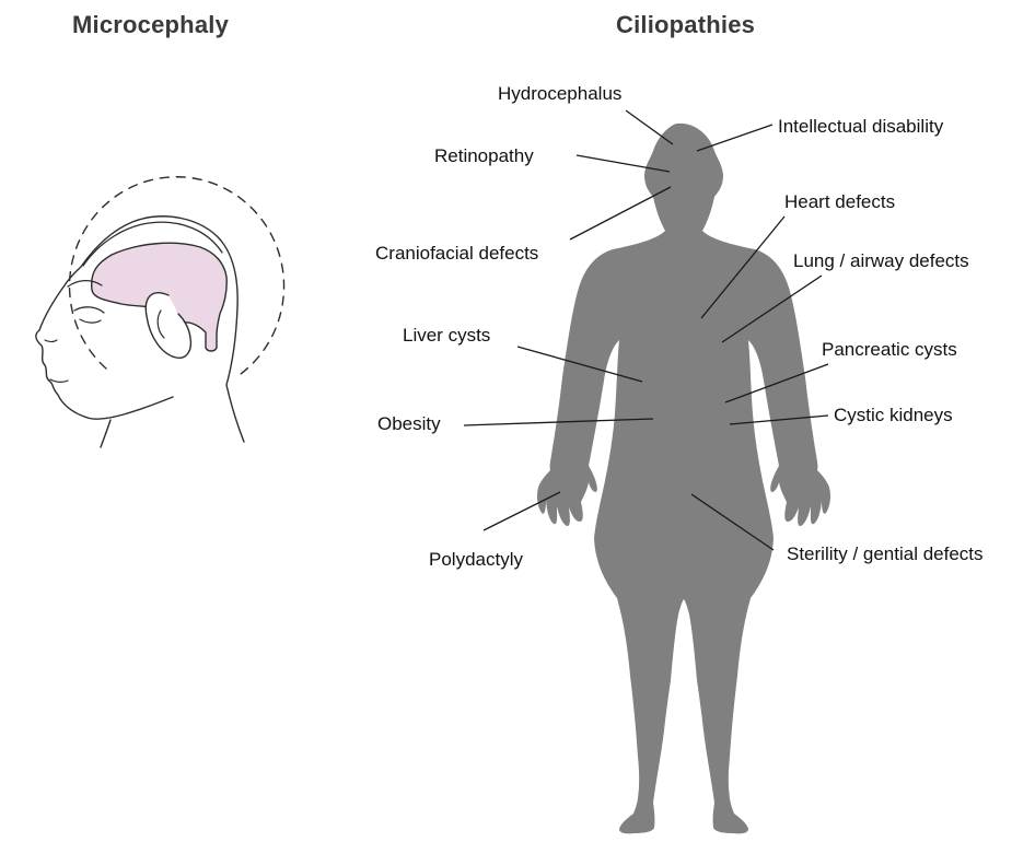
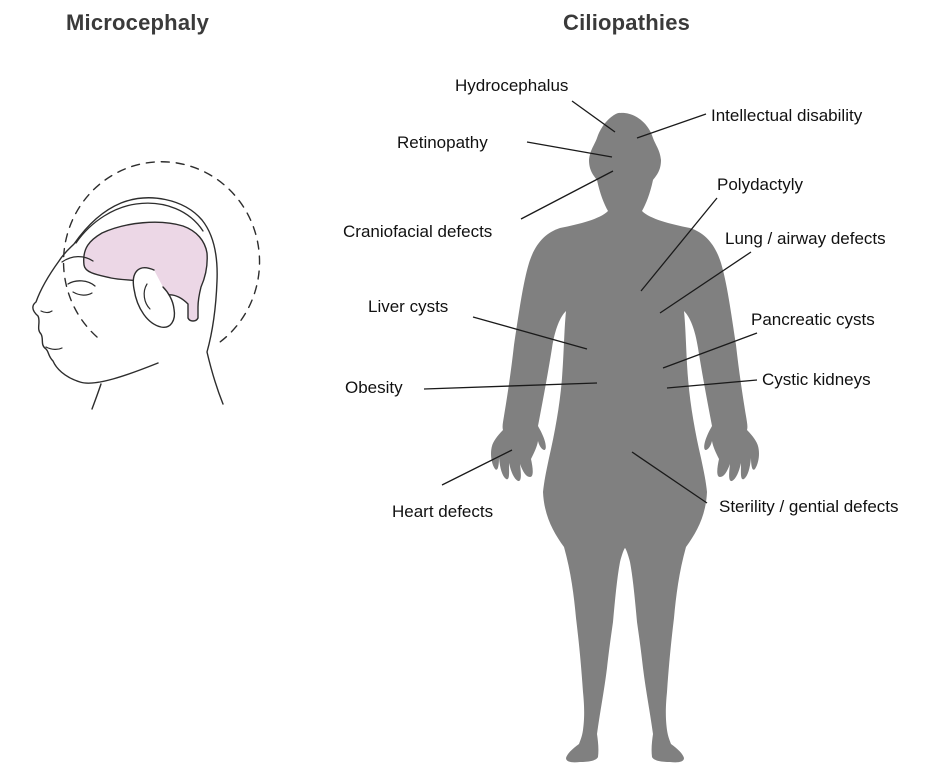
  Microcephaly
  Ciliopathies
  Hydrocephalus
  Intellectual disability
  Retinopathy
  Craniofacial defects
- Heart defects
+ Polydactyly
  Lung / airway defects
  Liver cysts
  Pancreatic cysts
  Obesity
  Cystic kidneys
- Polydactyly
+ Heart defects
  Sterility / gential defects
